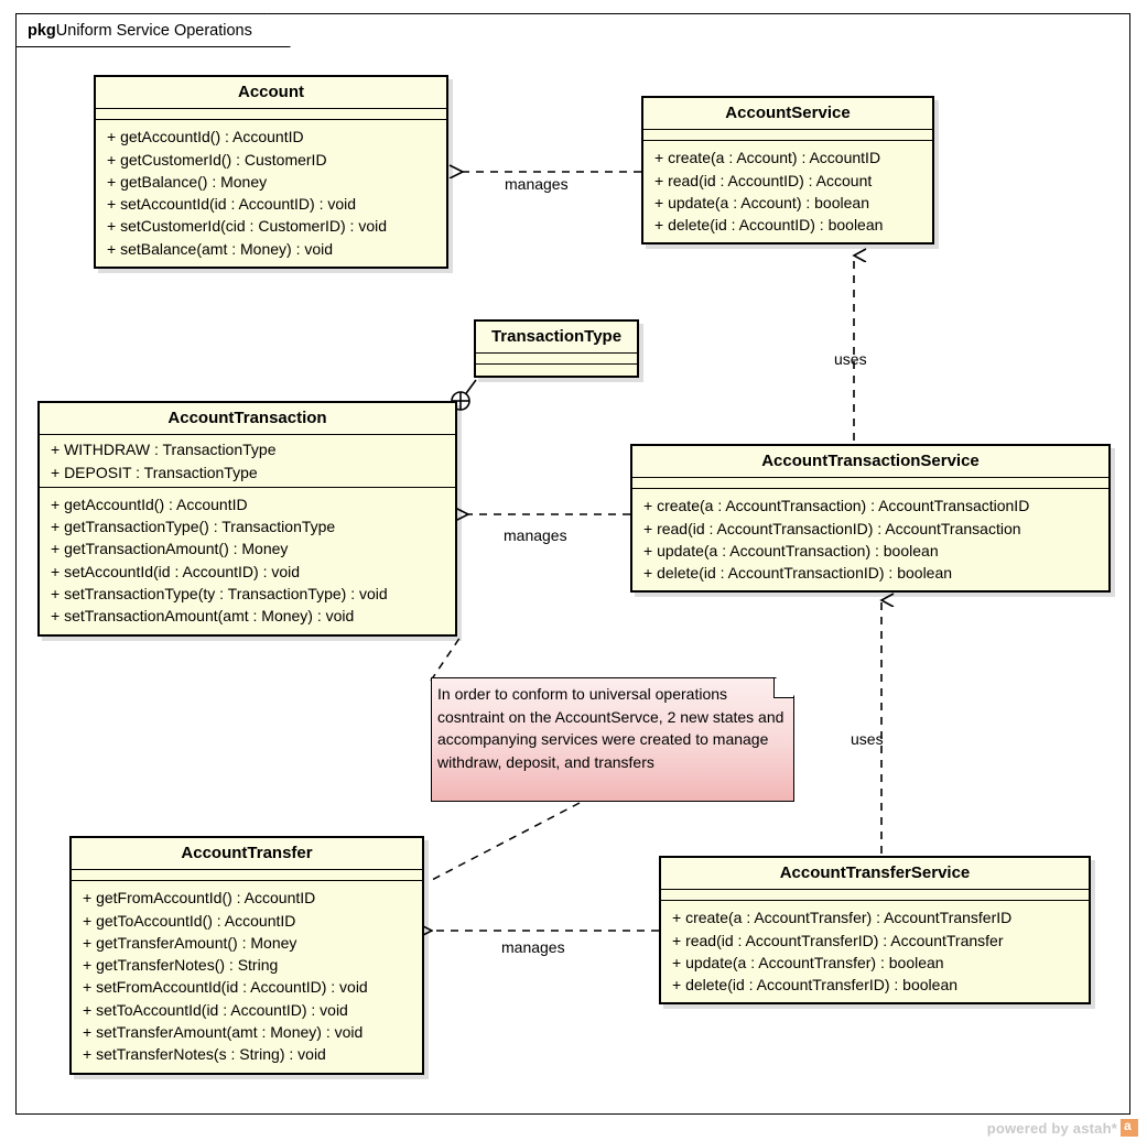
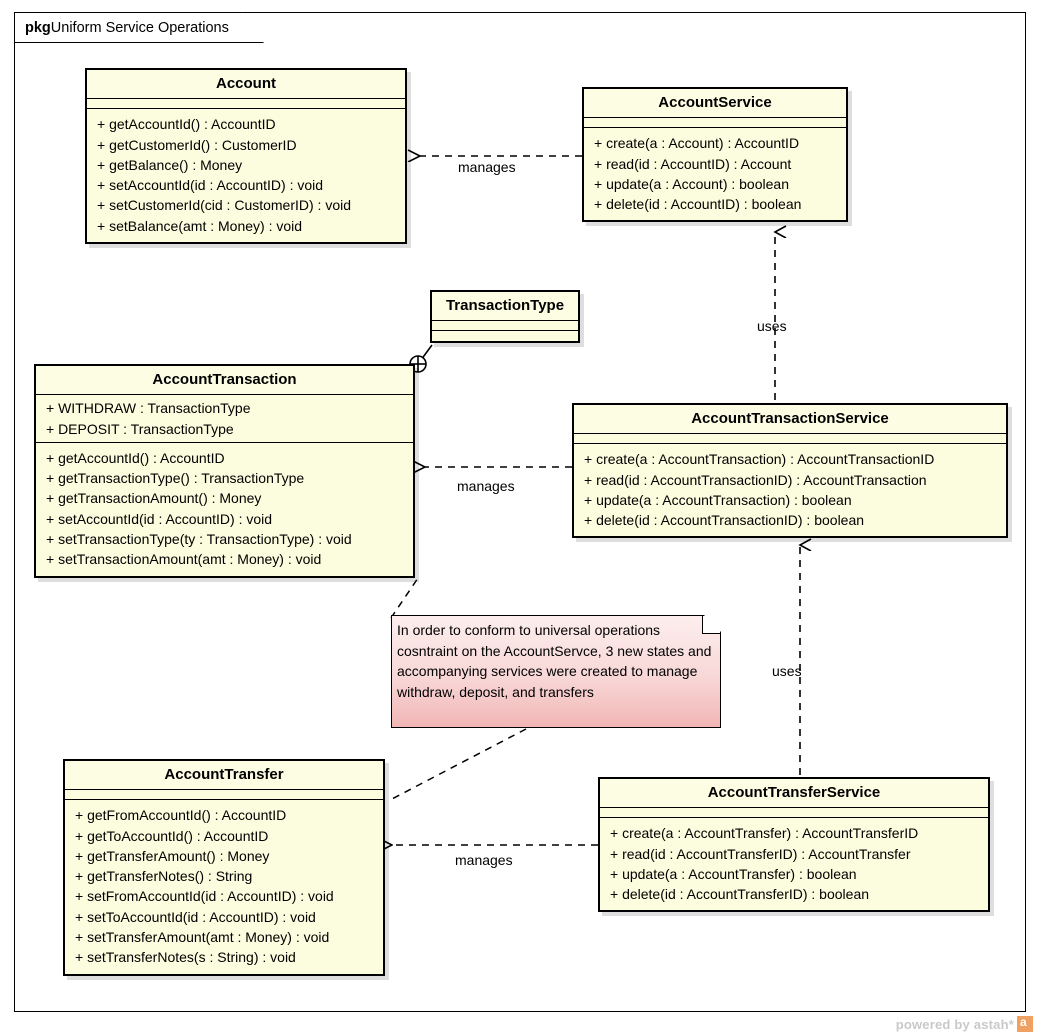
  pkg
  Uniform Service Operations
  Account
  + getAccountId() : AccountID
  + getCustomerId() : CustomerID
  + getBalance() : Money
  + setAccountId(id : AccountID) : void
  + setCustomerId(cid : CustomerID) : void
  + setBalance(amt : Money) : void
  AccountService
  + create(a : Account) : AccountID
  + read(id : AccountID) : Account
  + update(a : Account) : boolean
  + delete(id : AccountID) : boolean
  TransactionType
  AccountTransaction
  + WITHDRAW : TransactionType
  + DEPOSIT : TransactionType
  + getAccountId() : AccountID
  + getTransactionType() : TransactionType
  + getTransactionAmount() : Money
  + setAccountId(id : AccountID) : void
  + setTransactionType(ty : TransactionType) : void
  + setTransactionAmount(amt : Money) : void
  AccountTransactionService
  + create(a : AccountTransaction) : AccountTransactionID
  + read(id : AccountTransactionID) : AccountTransaction
  + update(a : AccountTransaction) : boolean
  + delete(id : AccountTransactionID) : boolean
  AccountTransfer
  + getFromAccountId() : AccountID
  + getToAccountId() : AccountID
  + getTransferAmount() : Money
  + getTransferNotes() : String
  + setFromAccountId(id : AccountID) : void
  + setToAccountId(id : AccountID) : void
  + setTransferAmount(amt : Money) : void
  + setTransferNotes(s : String) : void
  AccountTransferService
  + create(a : AccountTransfer) : AccountTransferID
  + read(id : AccountTransferID) : AccountTransfer
  + update(a : AccountTransfer) : boolean
  + delete(id : AccountTransferID) : boolean
- In order to conform to universal operations cosntraint on the AccountServce, 2 new states and accompanying services were created to manage withdraw, deposit, and transfers
+ In order to conform to universal operations cosntraint on the AccountServce, 3 new states and accompanying services were created to manage withdraw, deposit, and transfers
  manages
  uses
  manages
  uses
  manages
  powered by astah*
